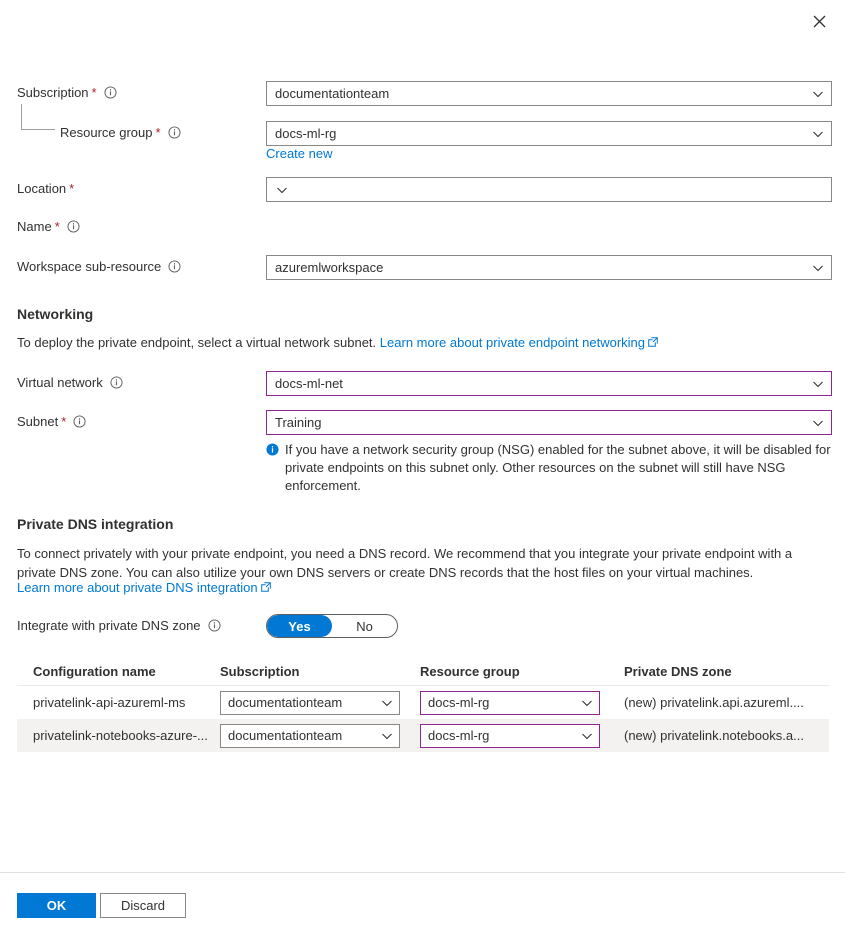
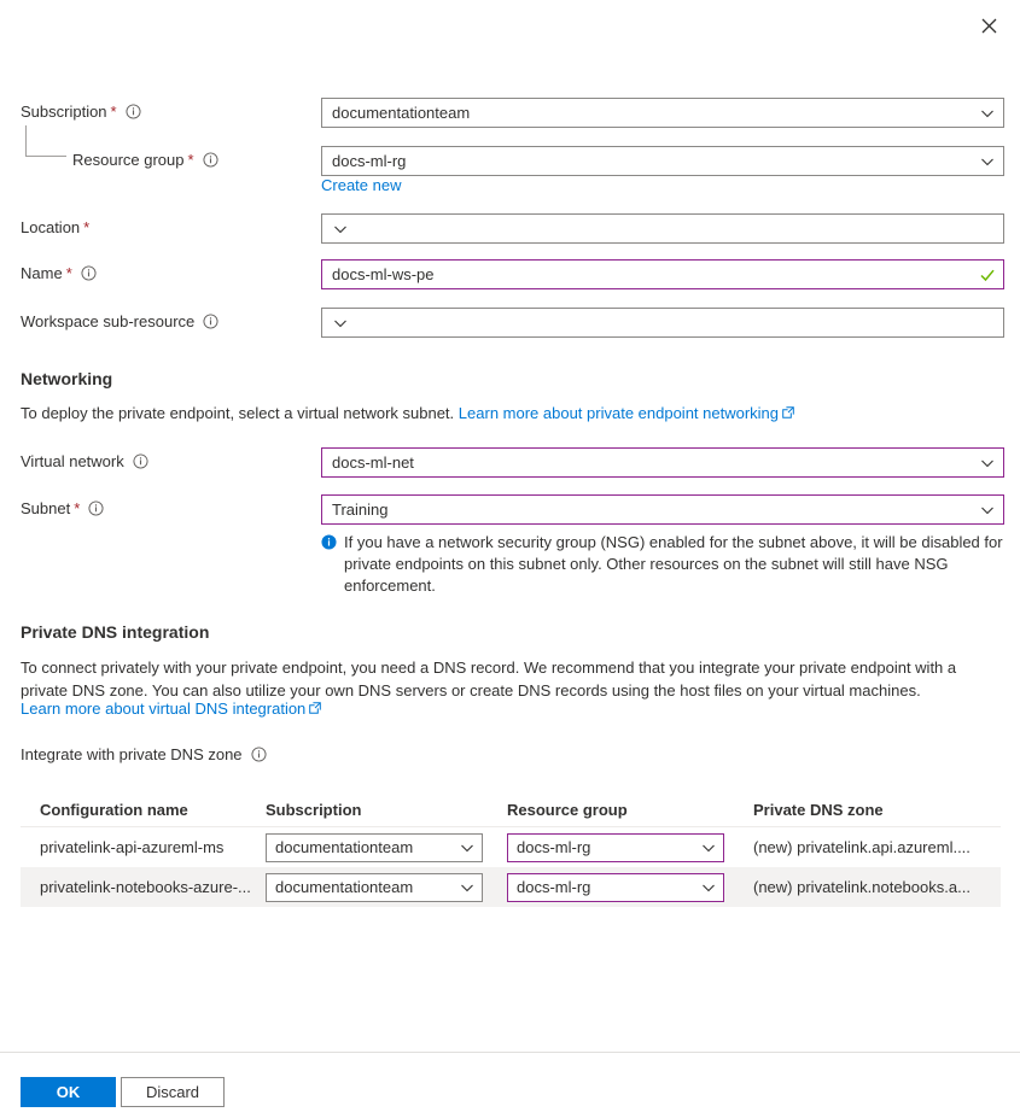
  Subscription
  *
  documentationteam
  Resource group
  *
  docs-ml-rg
  Create new
  Location
  *
  Name
  *
+ docs-ml-ws-pe
  Workspace sub-resource
- azuremlworkspace
  Networking
  To deploy the private endpoint, select a virtual network subnet. Learn more about private endpoint networking
  Virtual network
  docs-ml-net
  Subnet
  *
  Training
  If you have a network security group (NSG) enabled for the subnet above, it will be disabled for private endpoints on this subnet only. Other resources on the subnet will still have NSG enforcement.
  Private DNS integration
  To connect privately with your private endpoint, you need a DNS record. We recommend that you integrate your private endpoint with a
- private DNS zone. You can also utilize your own DNS servers or create DNS records that the host files on your virtual machines.
+ private DNS zone. You can also utilize your own DNS servers or create DNS records using the host files on your virtual machines.
- Learn more about private DNS integration
+ Learn more about virtual DNS integration
  Integrate with private DNS zone
- Yes
- No
  Configuration name
  Subscription
  Resource group
  Private DNS zone
  privatelink-api-azureml-ms
  documentationteam
  docs-ml-rg
  (new) privatelink.api.azureml....
  privatelink-notebooks-azure-...
  documentationteam
  docs-ml-rg
  (new) privatelink.notebooks.a...
  OK
  Discard
